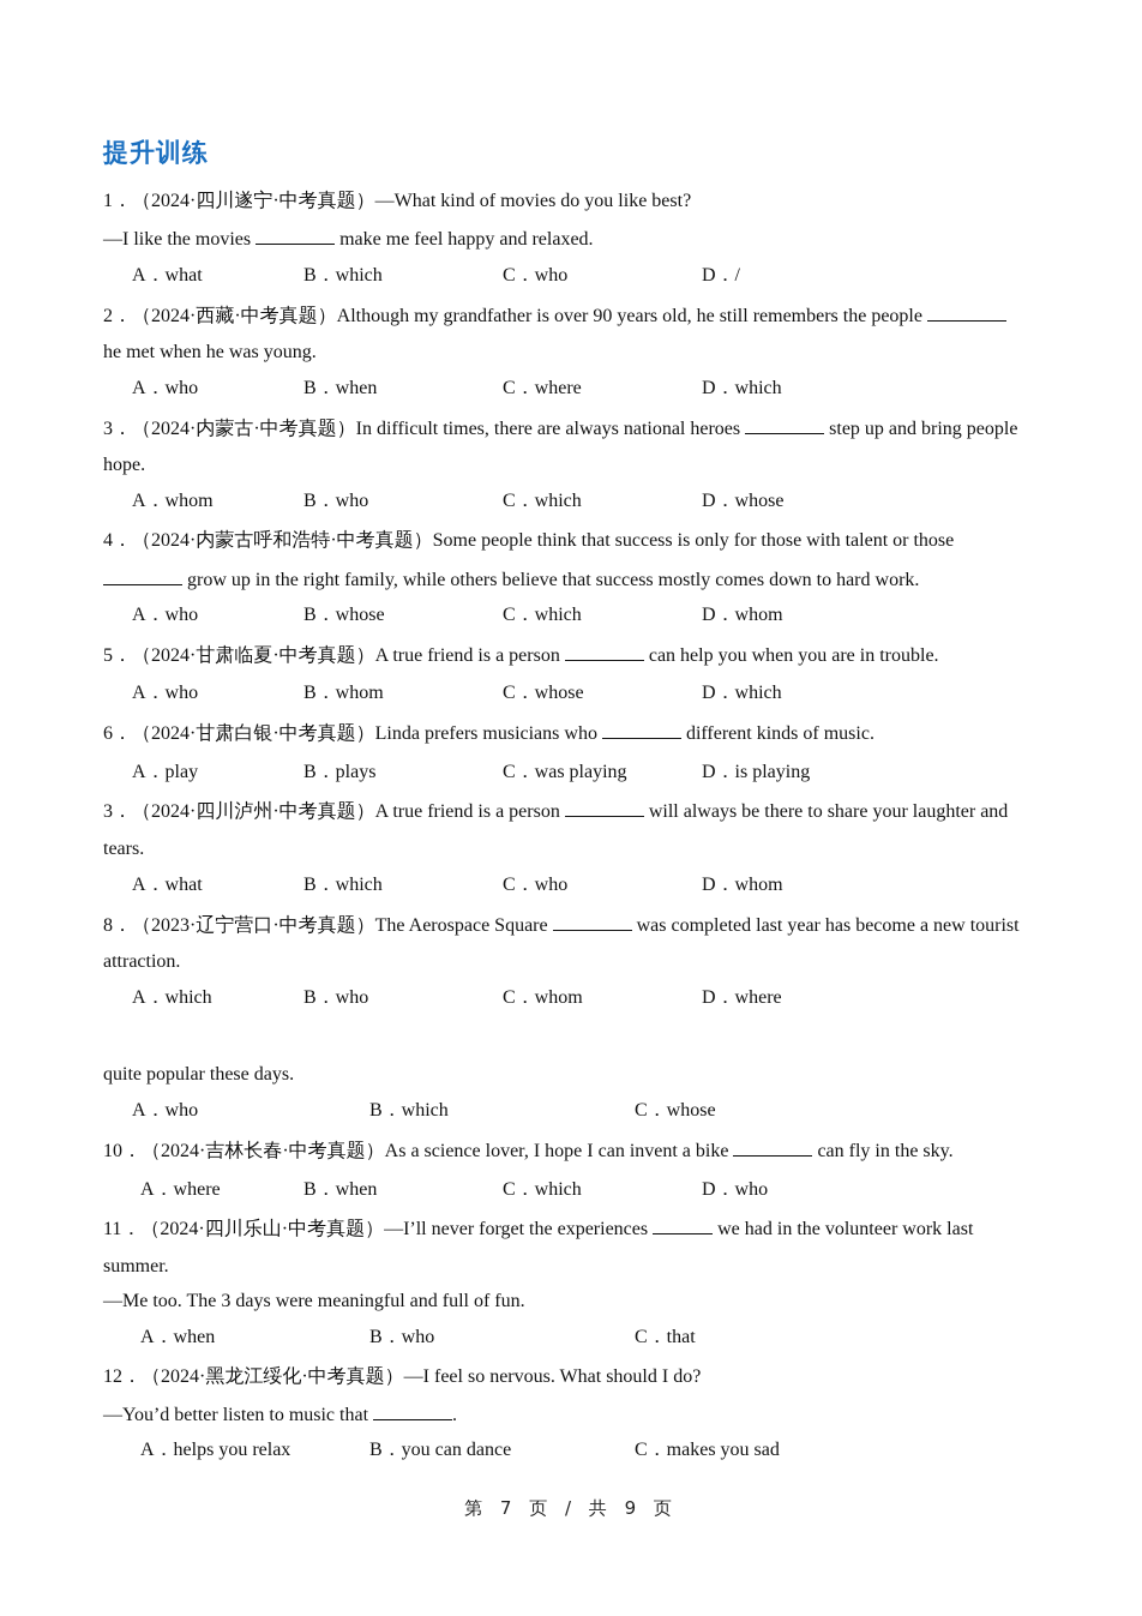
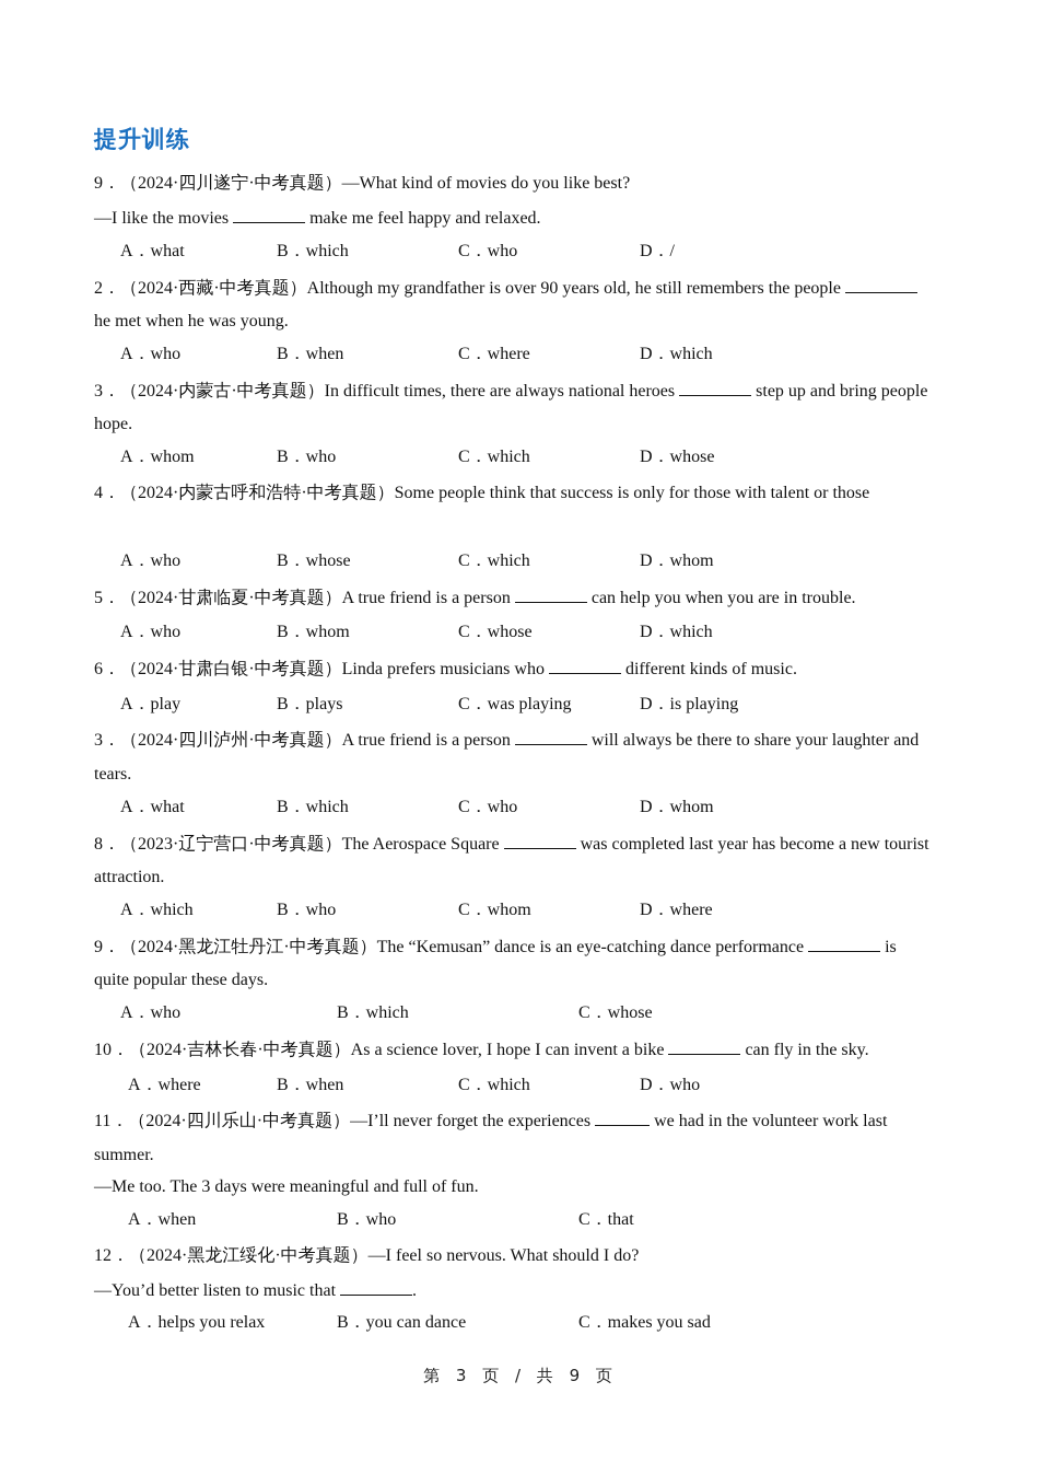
  提升训练
- 1．（2024·四川遂宁·中考真题）—What kind of movies do you like best?
+ 9．（2024·四川遂宁·中考真题）—What kind of movies do you like best?
  —I like the movies make me feel happy and relaxed.
  A．what
  B．which
  C．who
  D．/
  2．（2024·西藏·中考真题）Although my grandfather is over 90 years old, he still remembers the people
  he met when he was young.
  A．who
  B．when
  C．where
  D．which
  3．（2024·内蒙古·中考真题）In difficult times, there are always national heroes step up and bring people
  hope.
  A．whom
  B．who
  C．which
  D．whose
  4．（2024·内蒙古呼和浩特·中考真题）Some people think that success is only for those with talent or those
- grow up in the right family, while others believe that success mostly comes down to hard work.
  A．who
  B．whose
  C．which
  D．whom
  5．（2024·甘肃临夏·中考真题）A true friend is a person can help you when you are in trouble.
  A．who
  B．whom
  C．whose
  D．which
  6．（2024·甘肃白银·中考真题）Linda prefers musicians who different kinds of music.
  A．play
  B．plays
  C．was playing
  D．is playing
  3．（2024·四川泸州·中考真题）A true friend is a person will always be there to share your laughter and
  tears.
  A．what
  B．which
  C．who
  D．whom
  8．（2023·辽宁营口·中考真题）The Aerospace Square was completed last year has become a new tourist
  attraction.
  A．which
  B．who
  C．whom
  D．where
+ 9．（2024·黑龙江牡丹江·中考真题）The “Kemusan” dance is an eye-catching dance performance is
  quite popular these days.
  A．who
  B．which
  C．whose
  10．（2024·吉林长春·中考真题）As a science lover, I hope I can invent a bike can fly in the sky.
  A．where
  B．when
  C．which
  D．who
  11．（2024·四川乐山·中考真题）—I’ll never forget the experiences we had in the volunteer work last
  summer.
  —Me too. The 3 days were meaningful and full of fun.
  A．when
  B．who
  C．that
  12．（2024·黑龙江绥化·中考真题）—I feel so nervous. What should I do?
  —You’d better listen to music that .
  A．helps you relax
  B．you can dance
  C．makes you sad
- 第 7 页 / 共 9 页
+ 第 3 页 / 共 9 页
